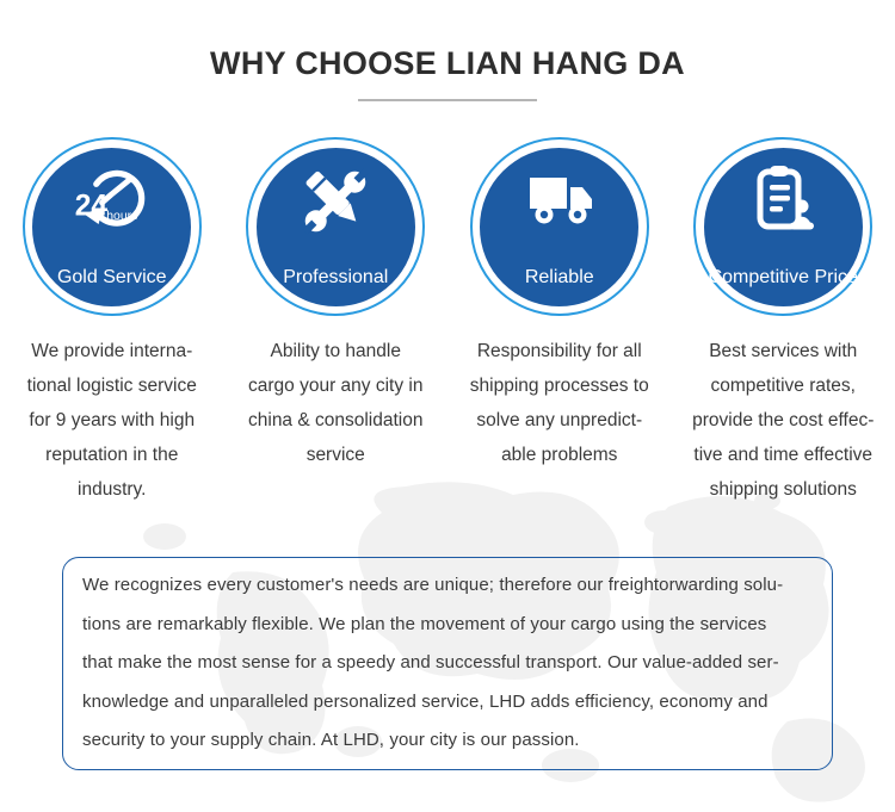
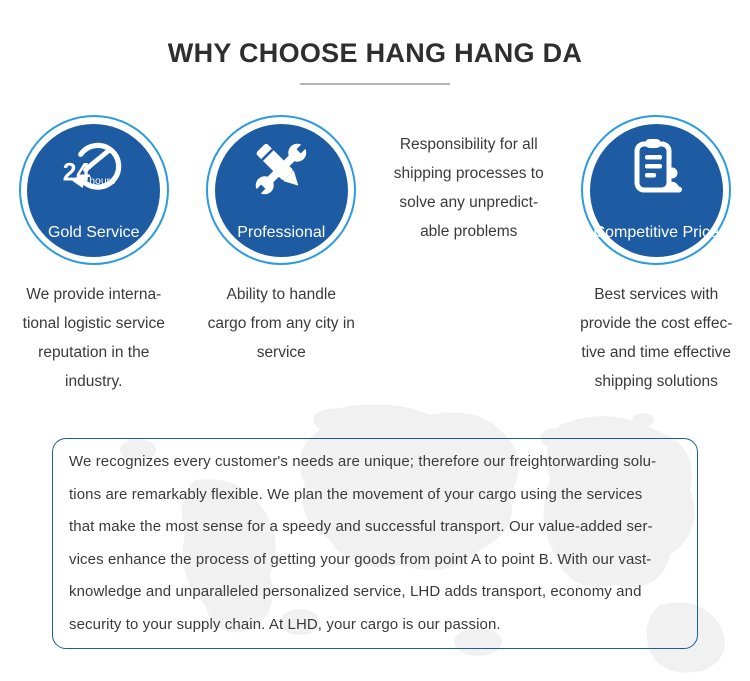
- WHY CHOOSE LIAN HANG DA
+ WHY CHOOSE HANG HANG DA
  24
  hours
  Gold Service
  We provide interna-
  tional logistic service
- for 9 years with high
  reputation in the
  industry.
  Professional
  Ability to handle
- cargo your any city in
+ cargo from any city in
- china & consolidation
  service
- Reliable
  Responsibility for all
  shipping processes to
  solve any unpredict-
  able problems
  Competitive Price
  Best services with
- competitive rates,
  provide the cost effec-
  tive and time effective
  shipping solutions
  We recognizes every customer's needs are unique; therefore our freightorwarding solu-
  tions are remarkably flexible. We plan the movement of your cargo using the services
  that make the most sense for a speedy and successful transport. Our value-added ser-
+ vices enhance the process of getting your goods from point A to point B. With our vast-
- knowledge and unparalleled personalized service, LHD adds efficiency, economy and
+ knowledge and unparalleled personalized service, LHD adds transport, economy and
- security to your supply chain. At LHD, your city is our passion.
+ security to your supply chain. At LHD, your cargo is our passion.
